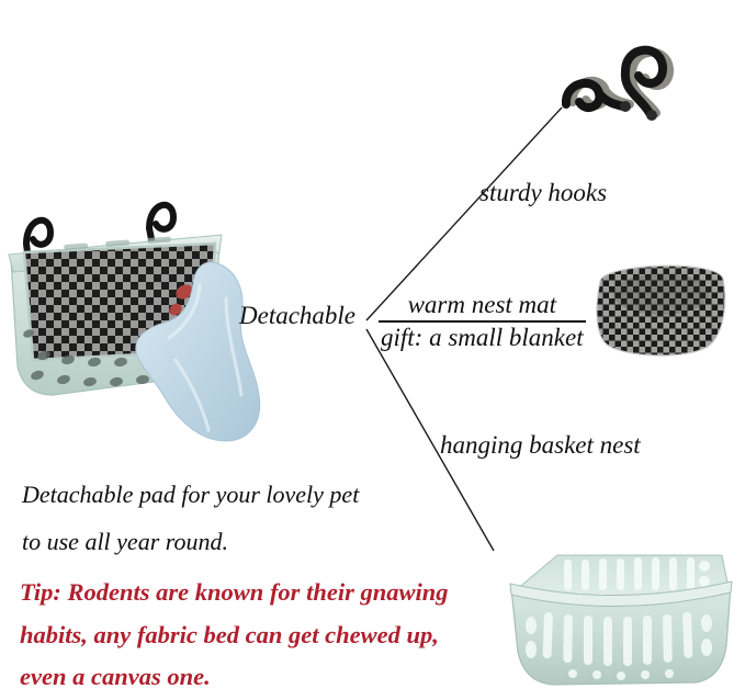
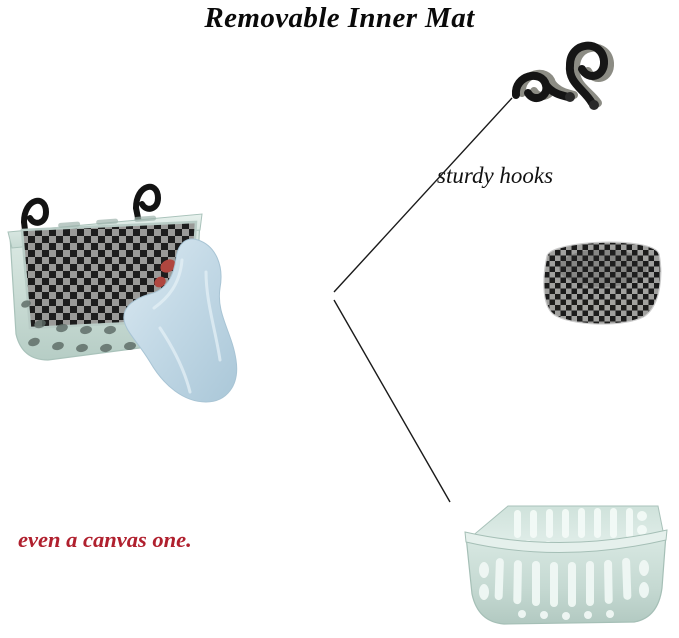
+ Removable Inner Mat
  turdy hooks
- Detachable
- warm nest mat
- gift: a small blanket
- hanging basket nest
- Detachable pad for your lovely pet
- to use all year round.
- Tip: Rodents are known for their gnawing
- habits, any fabric bed can get chewed up,
  even a canvas one.
